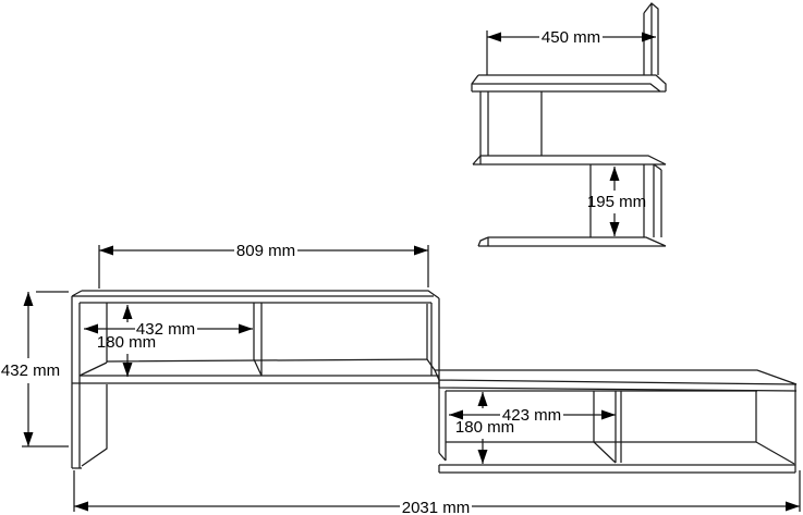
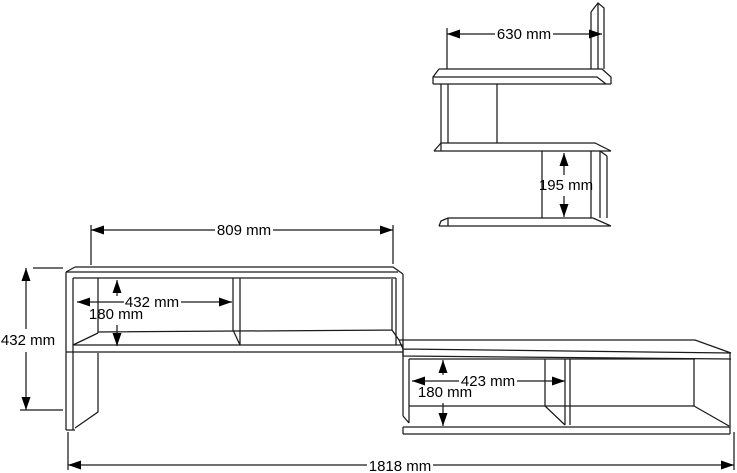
- 450 mm
+ 630 mm
  195 mm
  809 mm
  432 mm
  432 mm
  180 mm
  423 mm
  180 mm
- 2031 mm
+ 1818 mm
